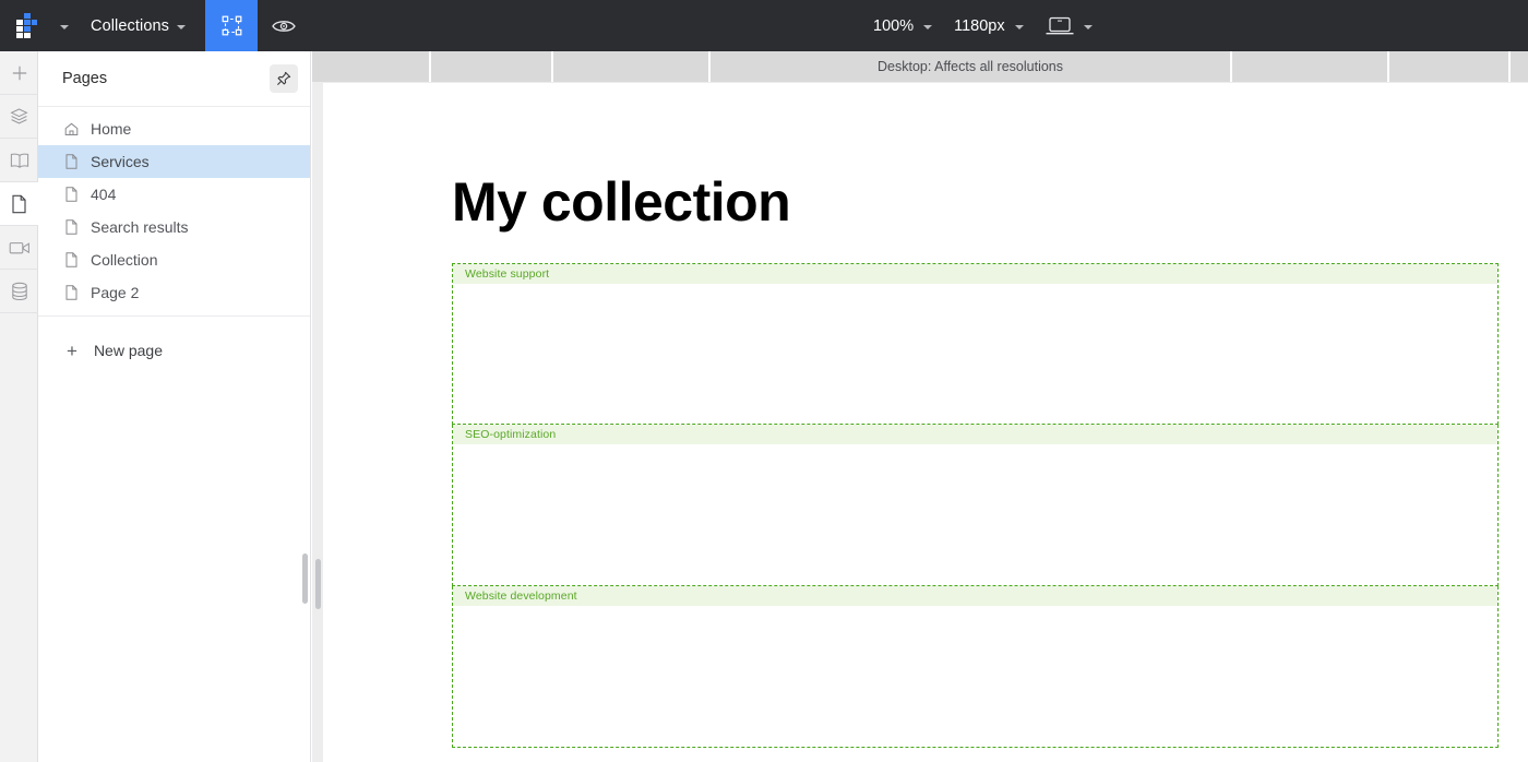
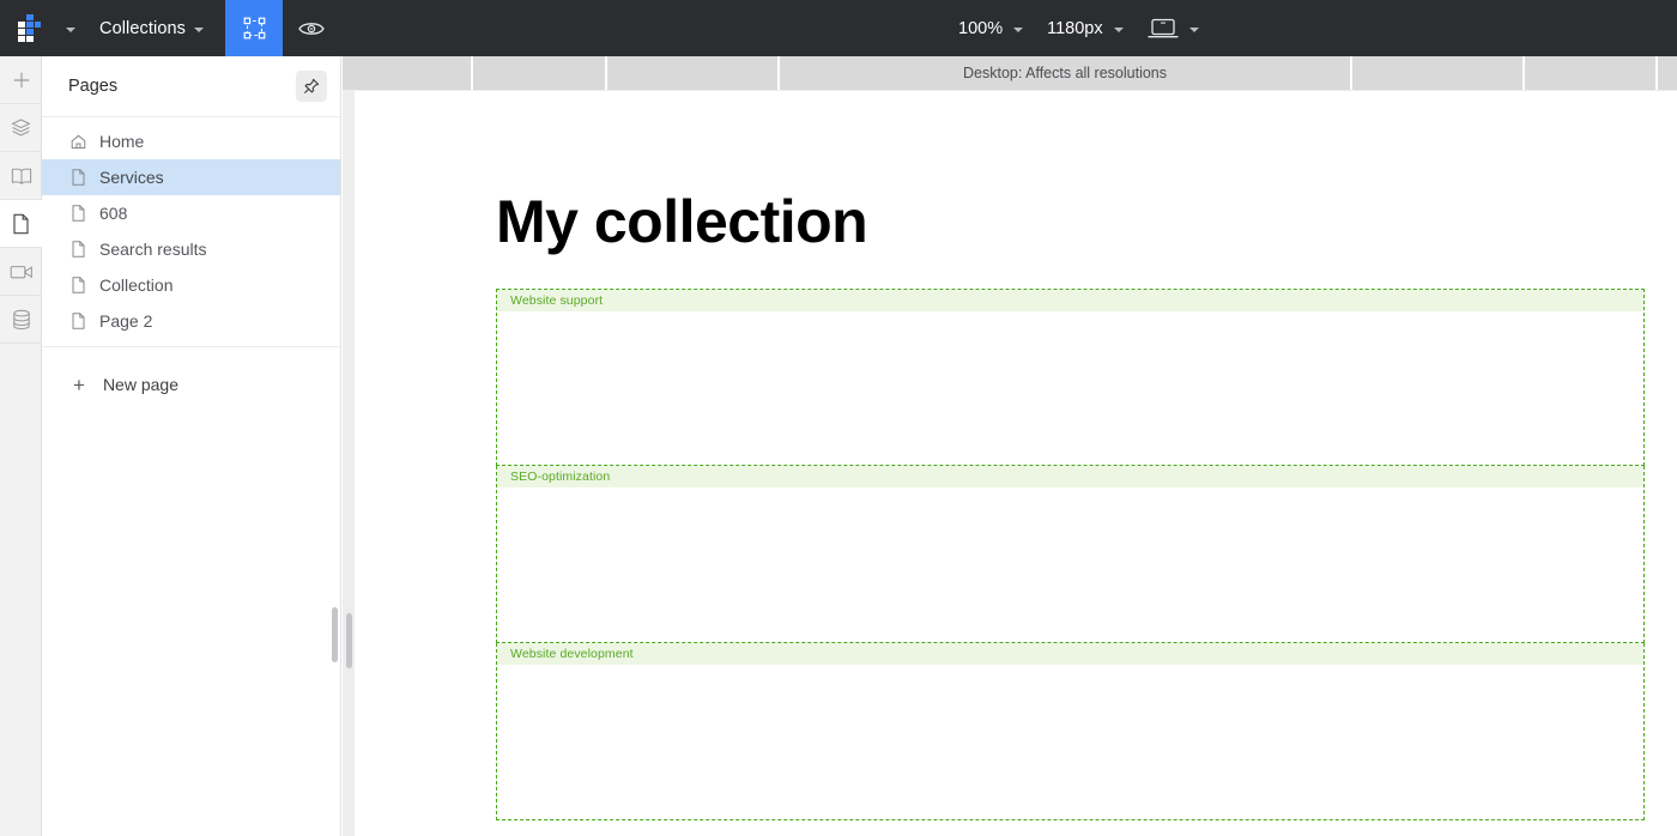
  Collections
  100%
  1180px
  Pages
  Home
  Services
- 404
+ 608
  Search results
  Collection
  Page 2
  +
  New page
  Desktop: Affects all resolutions
  My collection
  Website support
  SEO-optimization
  Website development
